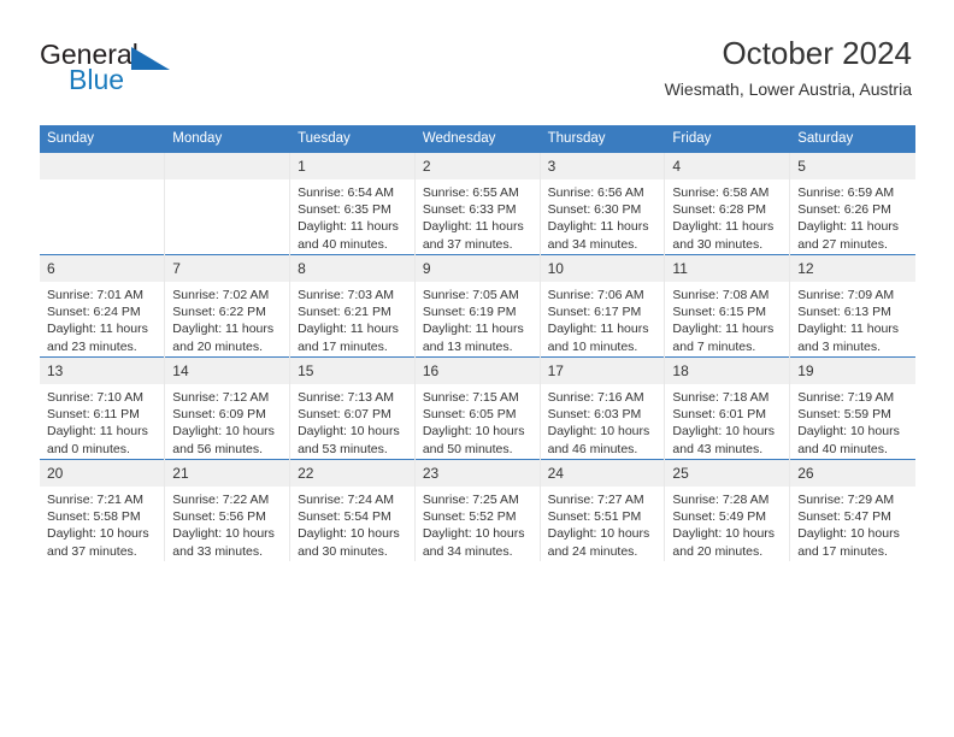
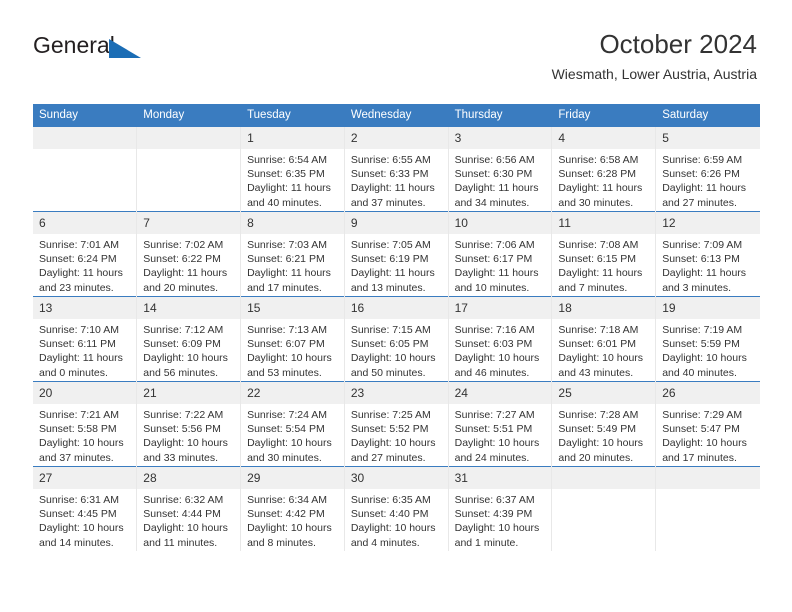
  General
- Blue
  October 2024
  Wiesmath, Lower Austria, Austria
  Sunday	Monday	Tuesday	Wednesday	Thursday	Friday	Saturday
  		1Sunrise: 6:54 AMSunset: 6:35 PMDaylight: 11 hours and 40 minutes.	2Sunrise: 6:55 AMSunset: 6:33 PMDaylight: 11 hours and 37 minutes.	3Sunrise: 6:56 AMSunset: 6:30 PMDaylight: 11 hours and 34 minutes.	4Sunrise: 6:58 AMSunset: 6:28 PMDaylight: 11 hours and 30 minutes.	5Sunrise: 6:59 AMSunset: 6:26 PMDaylight: 11 hours and 27 minutes.
  6Sunrise: 7:01 AMSunset: 6:24 PMDaylight: 11 hours and 23 minutes.	7Sunrise: 7:02 AMSunset: 6:22 PMDaylight: 11 hours and 20 minutes.	8Sunrise: 7:03 AMSunset: 6:21 PMDaylight: 11 hours and 17 minutes.	9Sunrise: 7:05 AMSunset: 6:19 PMDaylight: 11 hours and 13 minutes.	10Sunrise: 7:06 AMSunset: 6:17 PMDaylight: 11 hours and 10 minutes.	11Sunrise: 7:08 AMSunset: 6:15 PMDaylight: 11 hours and 7 minutes.	12Sunrise: 7:09 AMSunset: 6:13 PMDaylight: 11 hours and 3 minutes.
  13Sunrise: 7:10 AMSunset: 6:11 PMDaylight: 11 hours and 0 minutes.	14Sunrise: 7:12 AMSunset: 6:09 PMDaylight: 10 hours and 56 minutes.	15Sunrise: 7:13 AMSunset: 6:07 PMDaylight: 10 hours and 53 minutes.	16Sunrise: 7:15 AMSunset: 6:05 PMDaylight: 10 hours and 50 minutes.	17Sunrise: 7:16 AMSunset: 6:03 PMDaylight: 10 hours and 46 minutes.	18Sunrise: 7:18 AMSunset: 6:01 PMDaylight: 10 hours and 43 minutes.	19Sunrise: 7:19 AMSunset: 5:59 PMDaylight: 10 hours and 40 minutes.
- 20Sunrise: 7:21 AMSunset: 5:58 PMDaylight: 10 hours and 37 minutes.	21Sunrise: 7:22 AMSunset: 5:56 PMDaylight: 10 hours and 33 minutes.	22Sunrise: 7:24 AMSunset: 5:54 PMDaylight: 10 hours and 30 minutes.	23Sunrise: 7:25 AMSunset: 5:52 PMDaylight: 10 hours and 34 minutes.	24Sunrise: 7:27 AMSunset: 5:51 PMDaylight: 10 hours and 24 minutes.	25Sunrise: 7:28 AMSunset: 5:49 PMDaylight: 10 hours and 20 minutes.	26Sunrise: 7:29 AMSunset: 5:47 PMDaylight: 10 hours and 17 minutes.
+ 20Sunrise: 7:21 AMSunset: 5:58 PMDaylight: 10 hours and 37 minutes.	21Sunrise: 7:22 AMSunset: 5:56 PMDaylight: 10 hours and 33 minutes.	22Sunrise: 7:24 AMSunset: 5:54 PMDaylight: 10 hours and 30 minutes.	23Sunrise: 7:25 AMSunset: 5:52 PMDaylight: 10 hours and 27 minutes.	24Sunrise: 7:27 AMSunset: 5:51 PMDaylight: 10 hours and 24 minutes.	25Sunrise: 7:28 AMSunset: 5:49 PMDaylight: 10 hours and 20 minutes.	26Sunrise: 7:29 AMSunset: 5:47 PMDaylight: 10 hours and 17 minutes.
+ 27Sunrise: 6:31 AMSunset: 4:45 PMDaylight: 10 hours and 14 minutes.	28Sunrise: 6:32 AMSunset: 4:44 PMDaylight: 10 hours and 11 minutes.	29Sunrise: 6:34 AMSunset: 4:42 PMDaylight: 10 hours and 8 minutes.	30Sunrise: 6:35 AMSunset: 4:40 PMDaylight: 10 hours and 4 minutes.	31Sunrise: 6:37 AMSunset: 4:39 PMDaylight: 10 hours and 1 minute.
